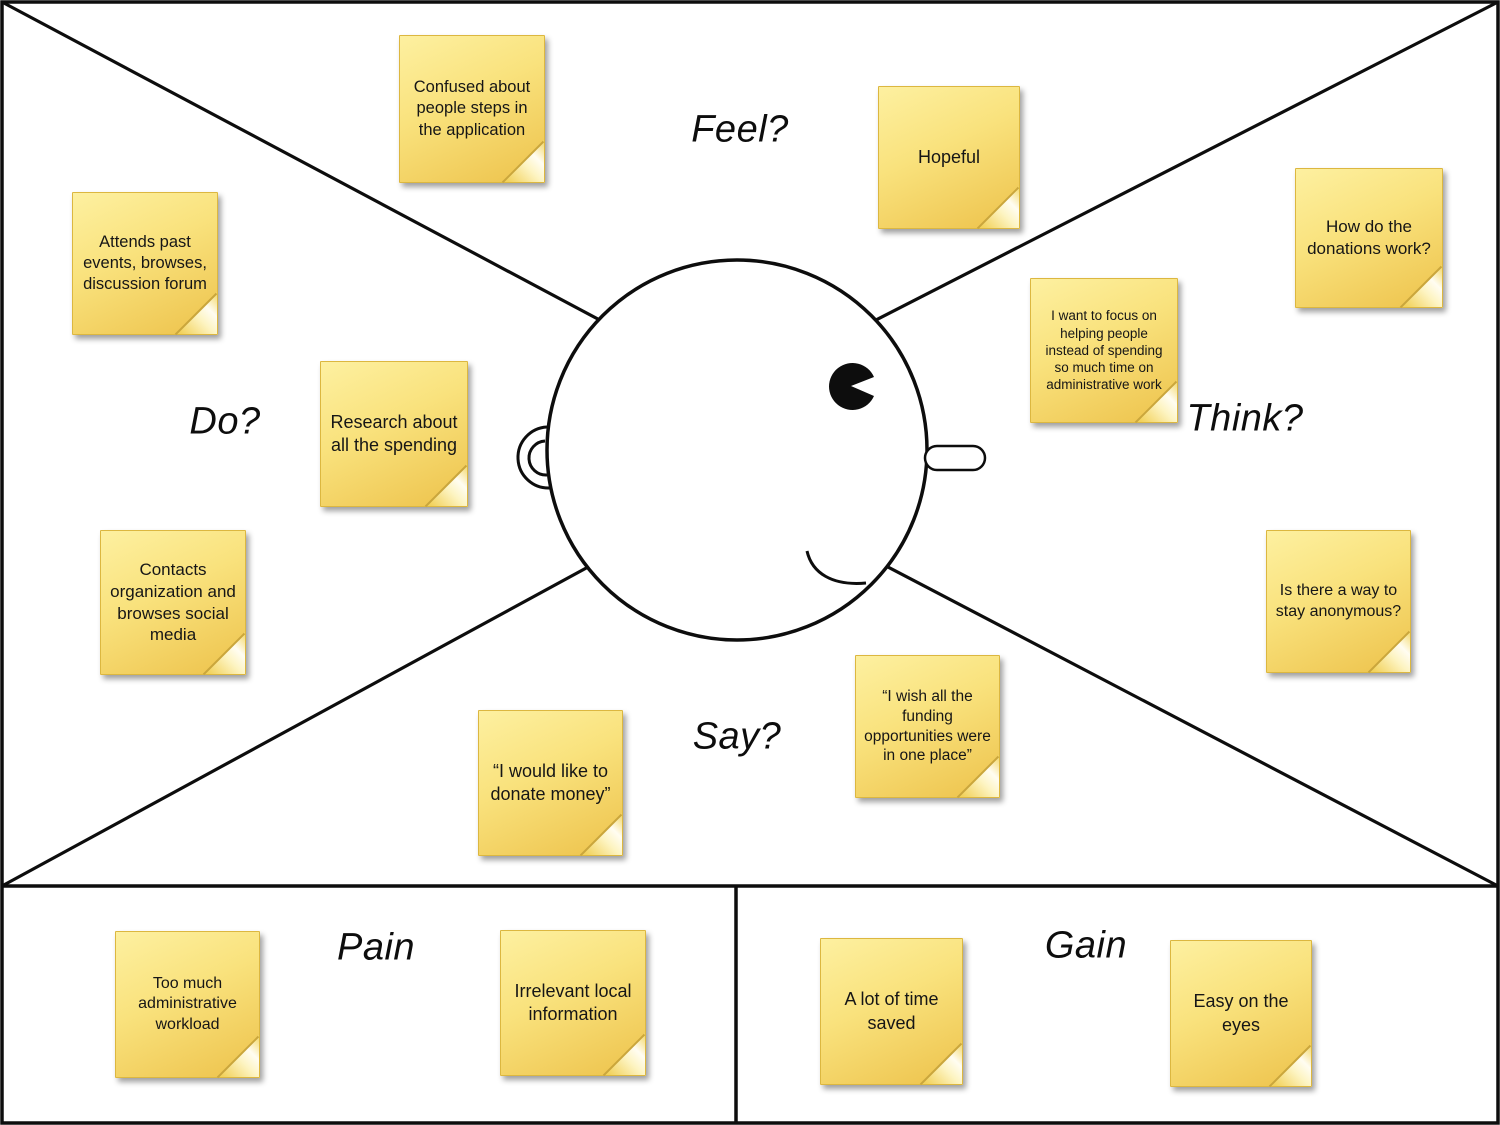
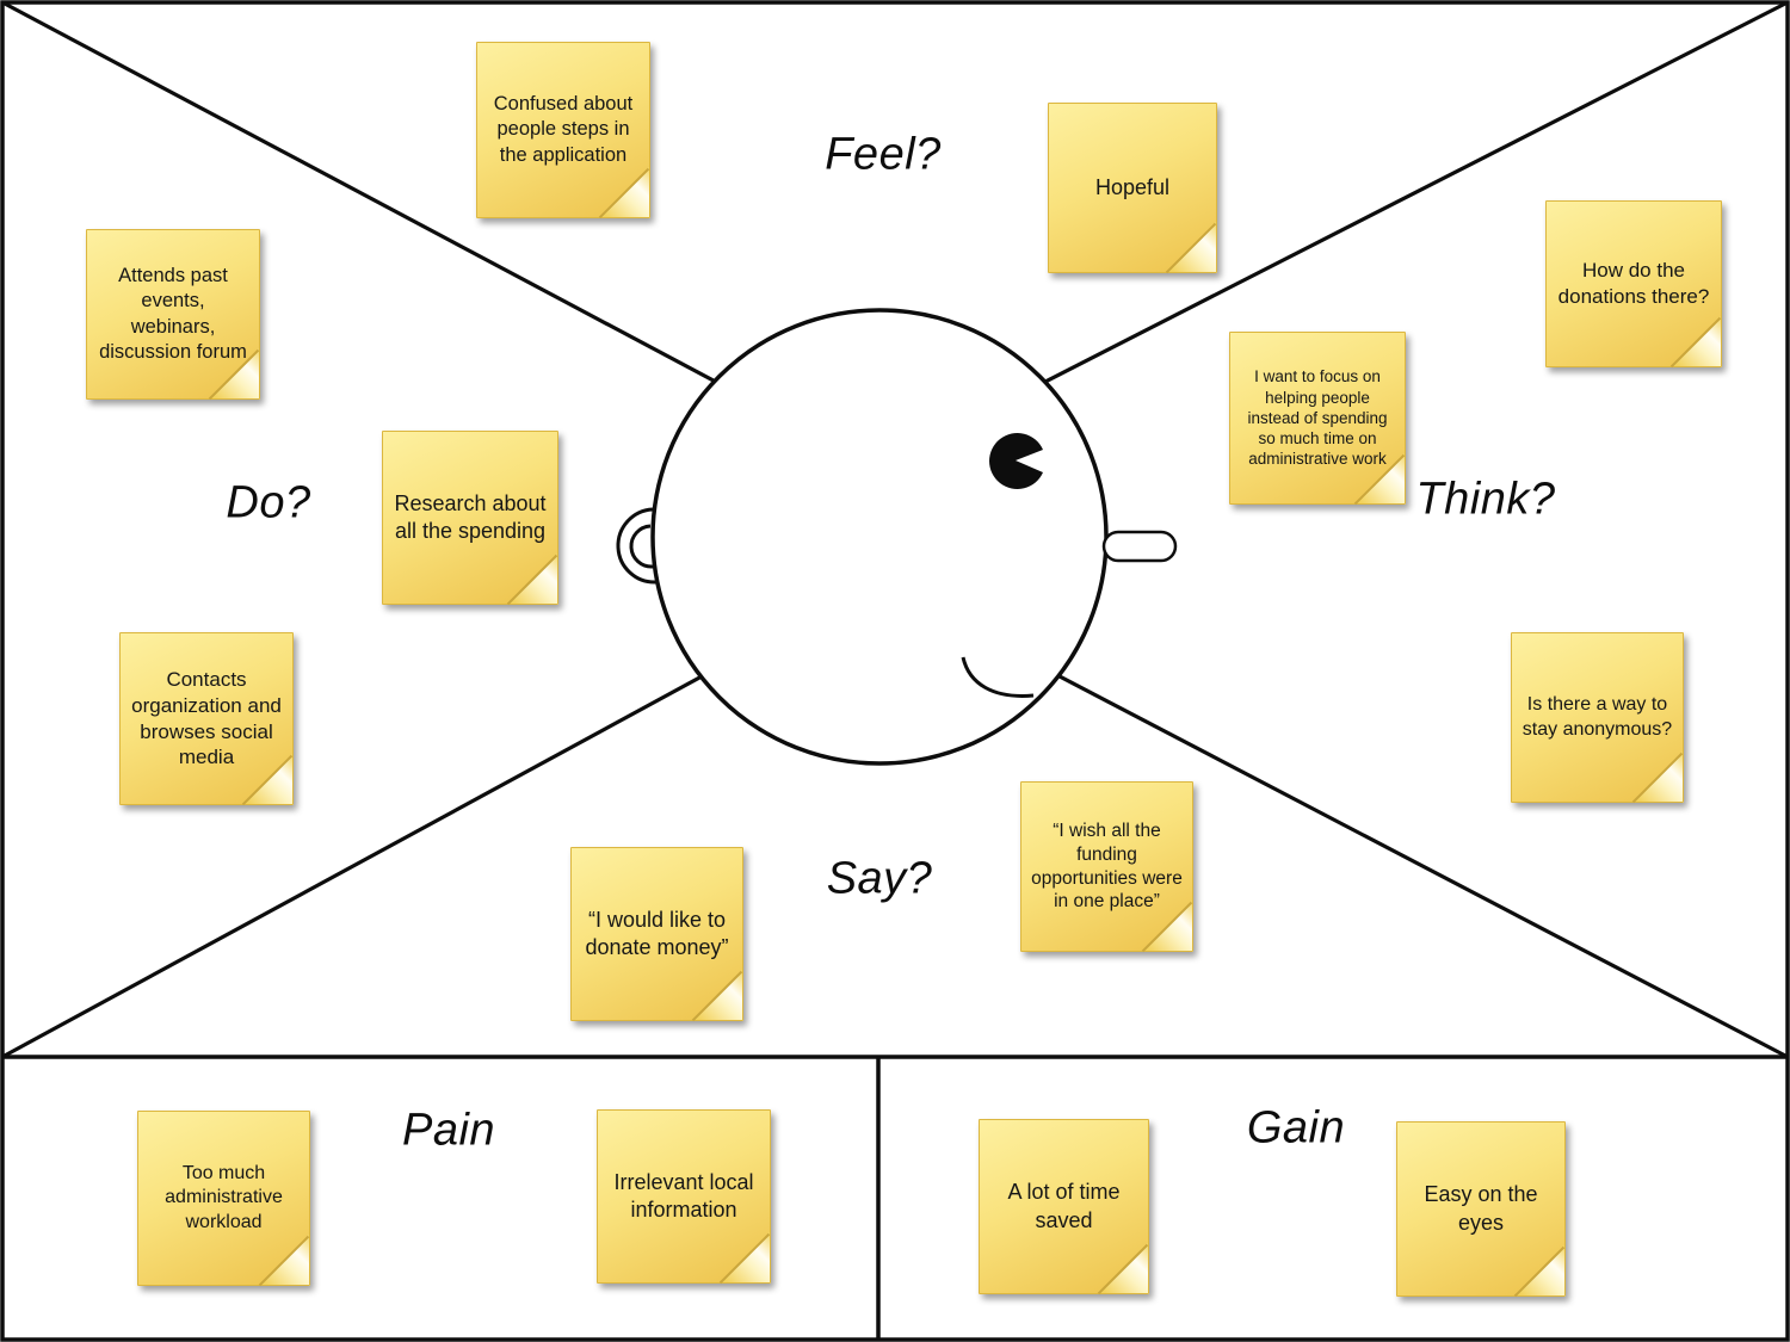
  Feel?
  Do?
  Think?
  Say?
  Pain
  Gain
  Confused about people steps in the application
  Hopeful
- Attends past events, browses, discussion forum
+ Attends past events, webinars, discussion forum
  Research about all the spending
  Contacts organization and browses social media
  I want to focus on helping people instead of spending so much time on administrative work
- How do the donations work?
+ How do the donations there?
  Is there a way to stay anonymous?
  “I would like to donate money”
  “I wish all the funding opportunities were in one place”
  Too much administrative workload
  Irrelevant local information
  A lot of time saved
  Easy on the eyes
